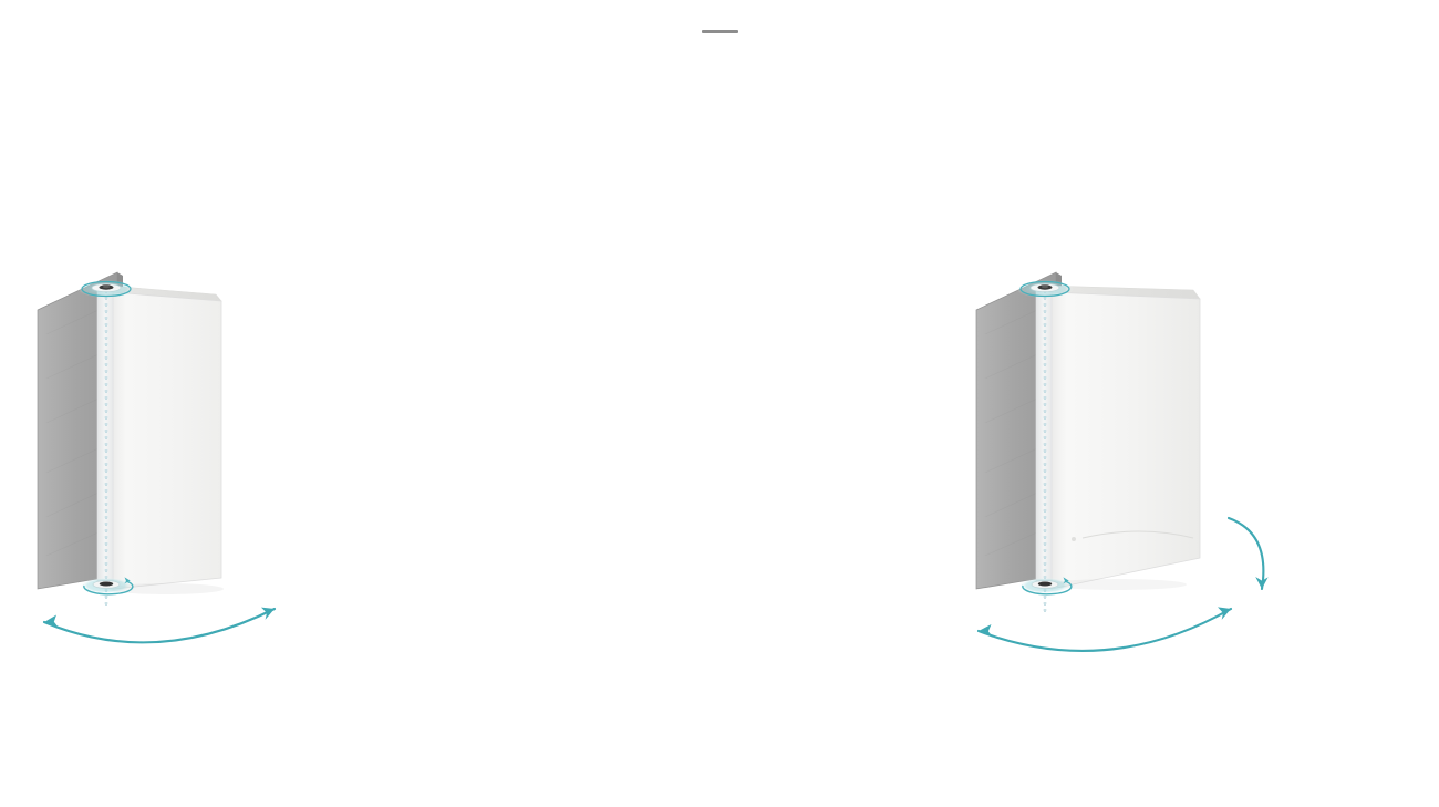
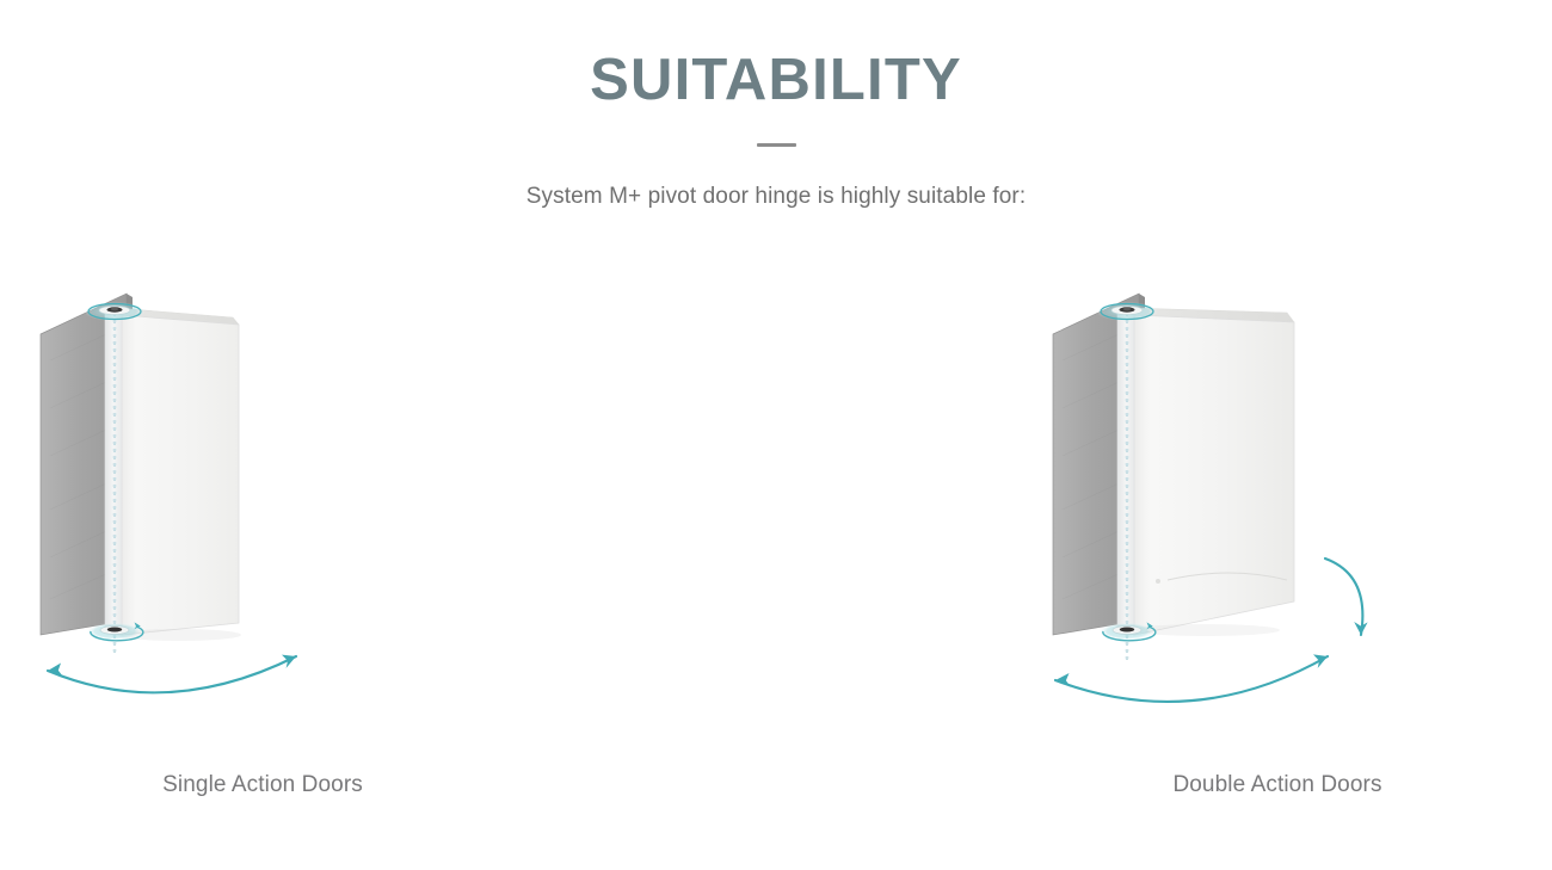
+ SUITABILITY
+ System M+ pivot door hinge is highly suitable for:
+ Single Action Doors
+ Double Action Doors
